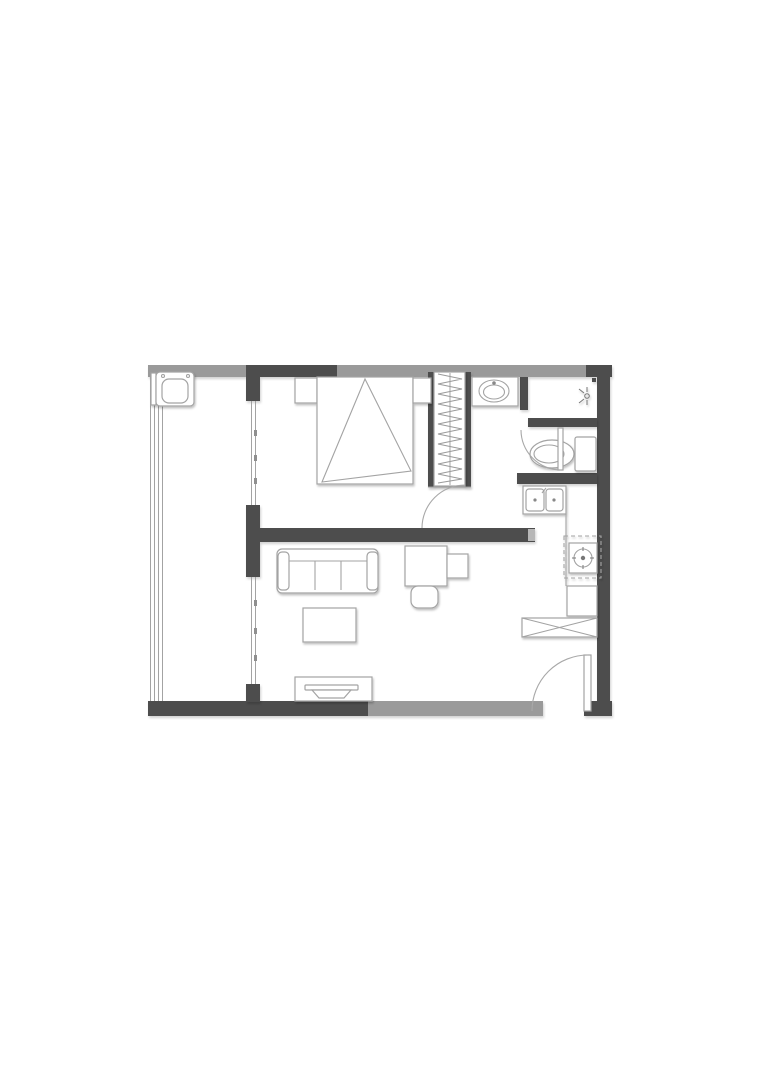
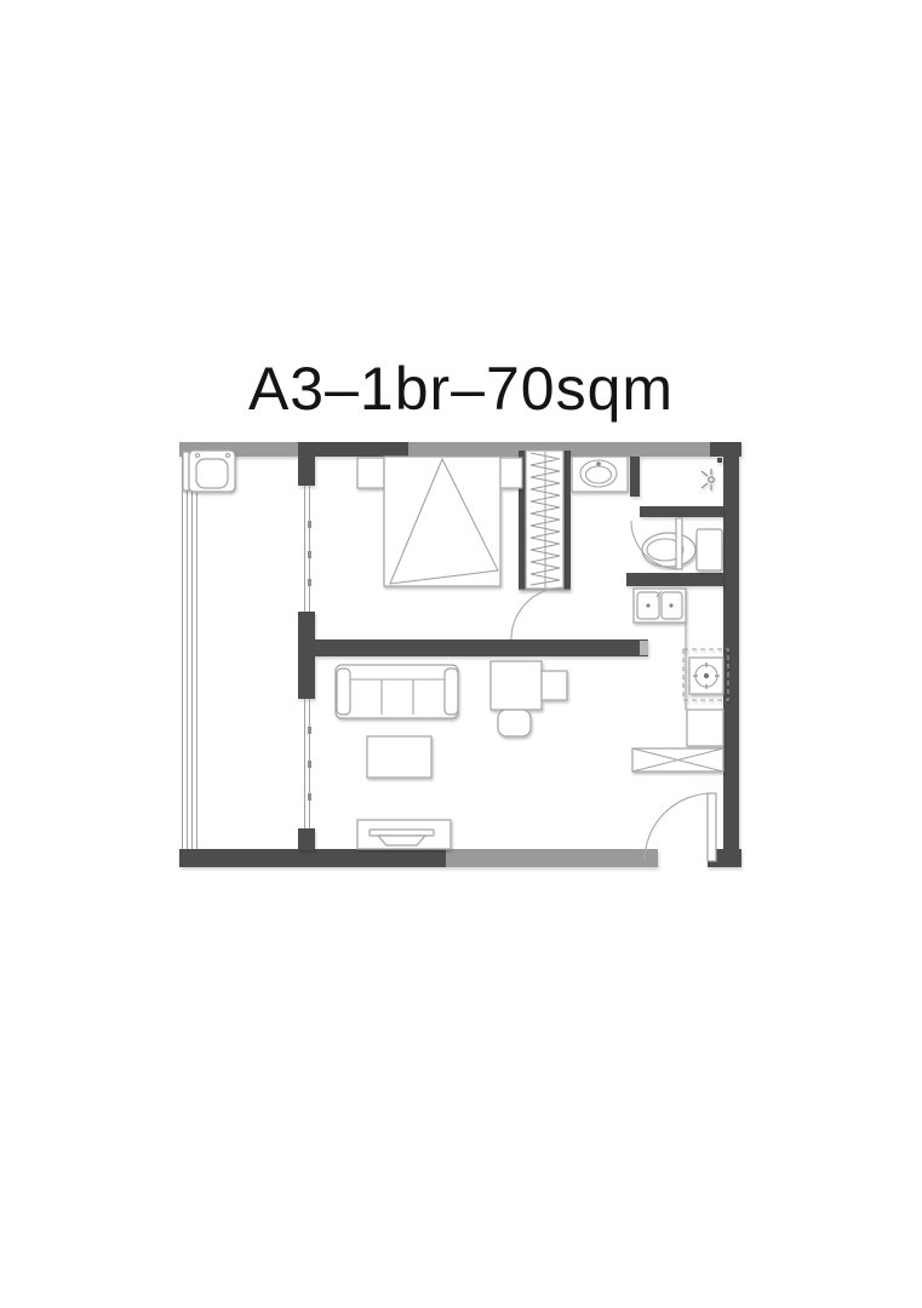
+ A3–1br–70sqm
